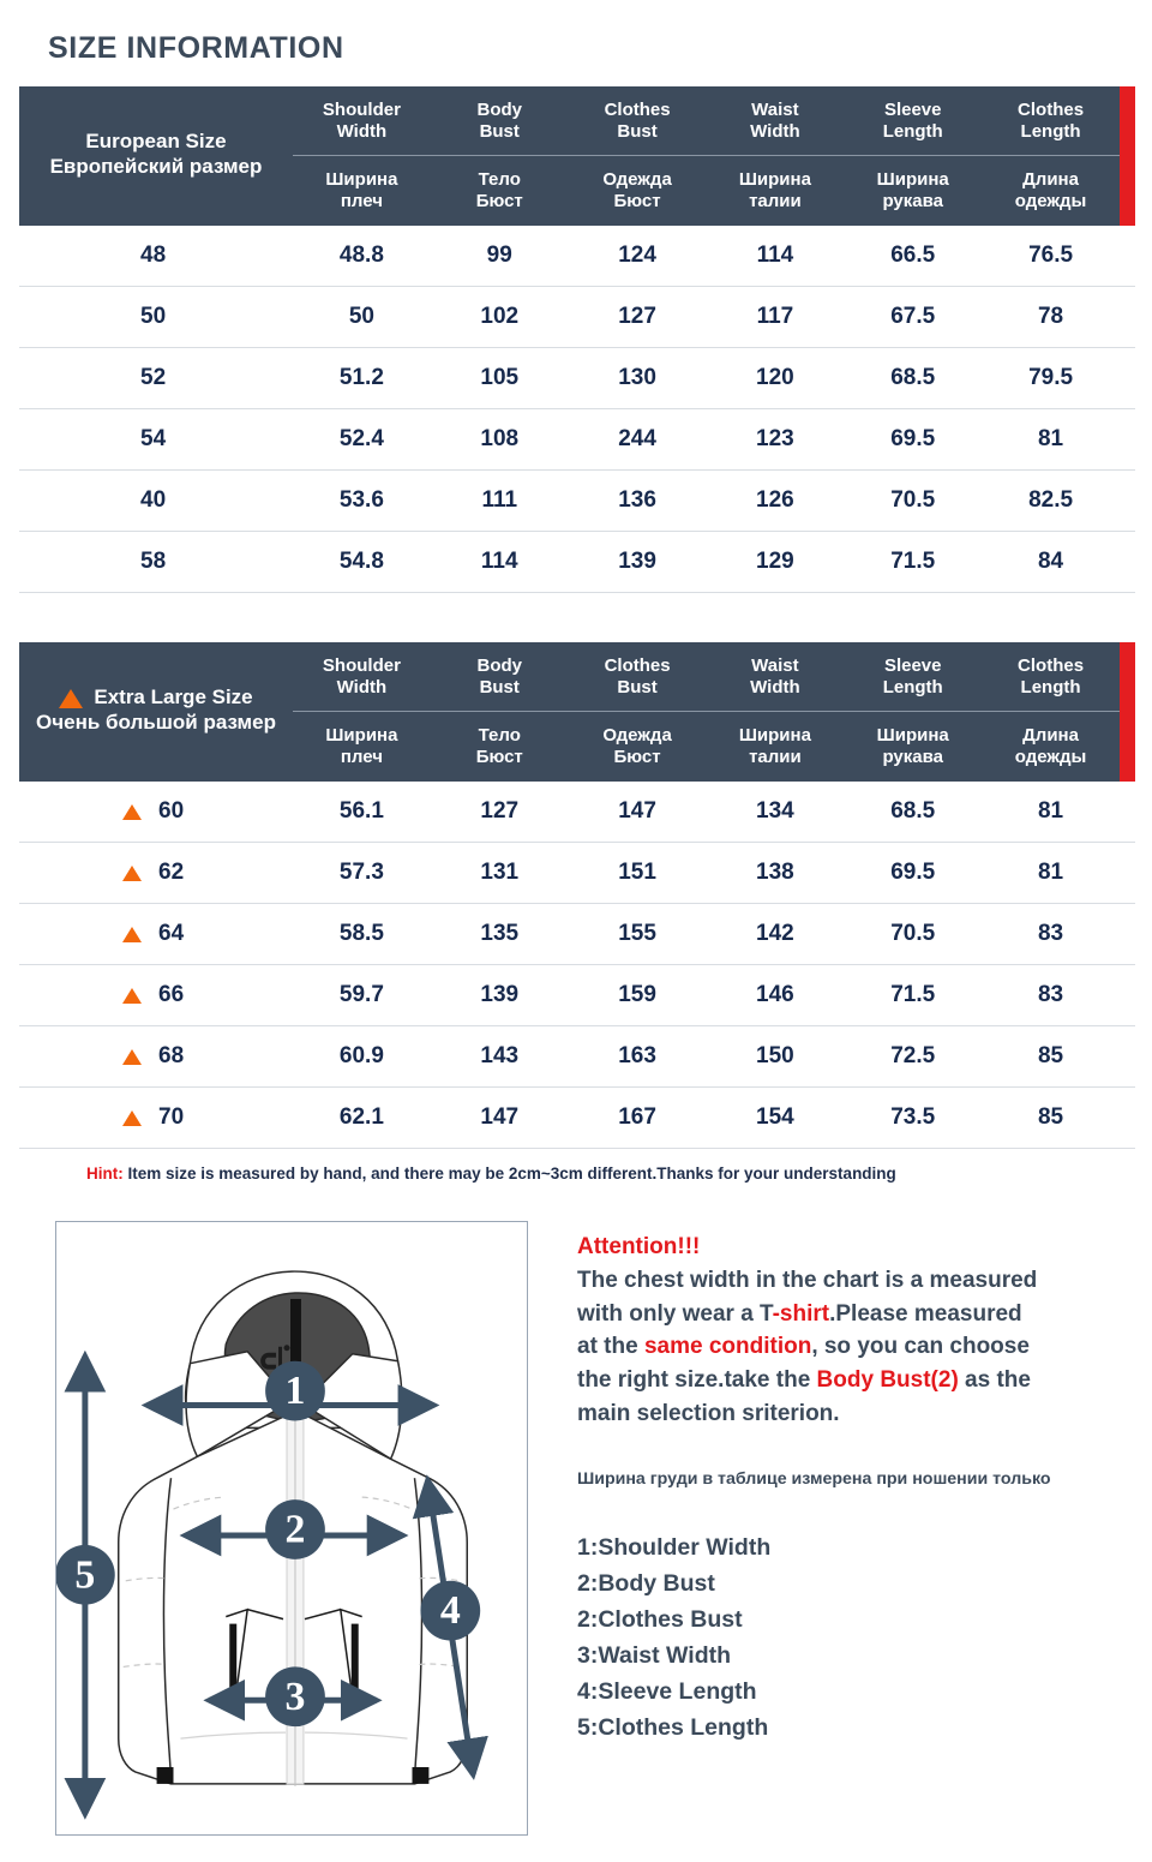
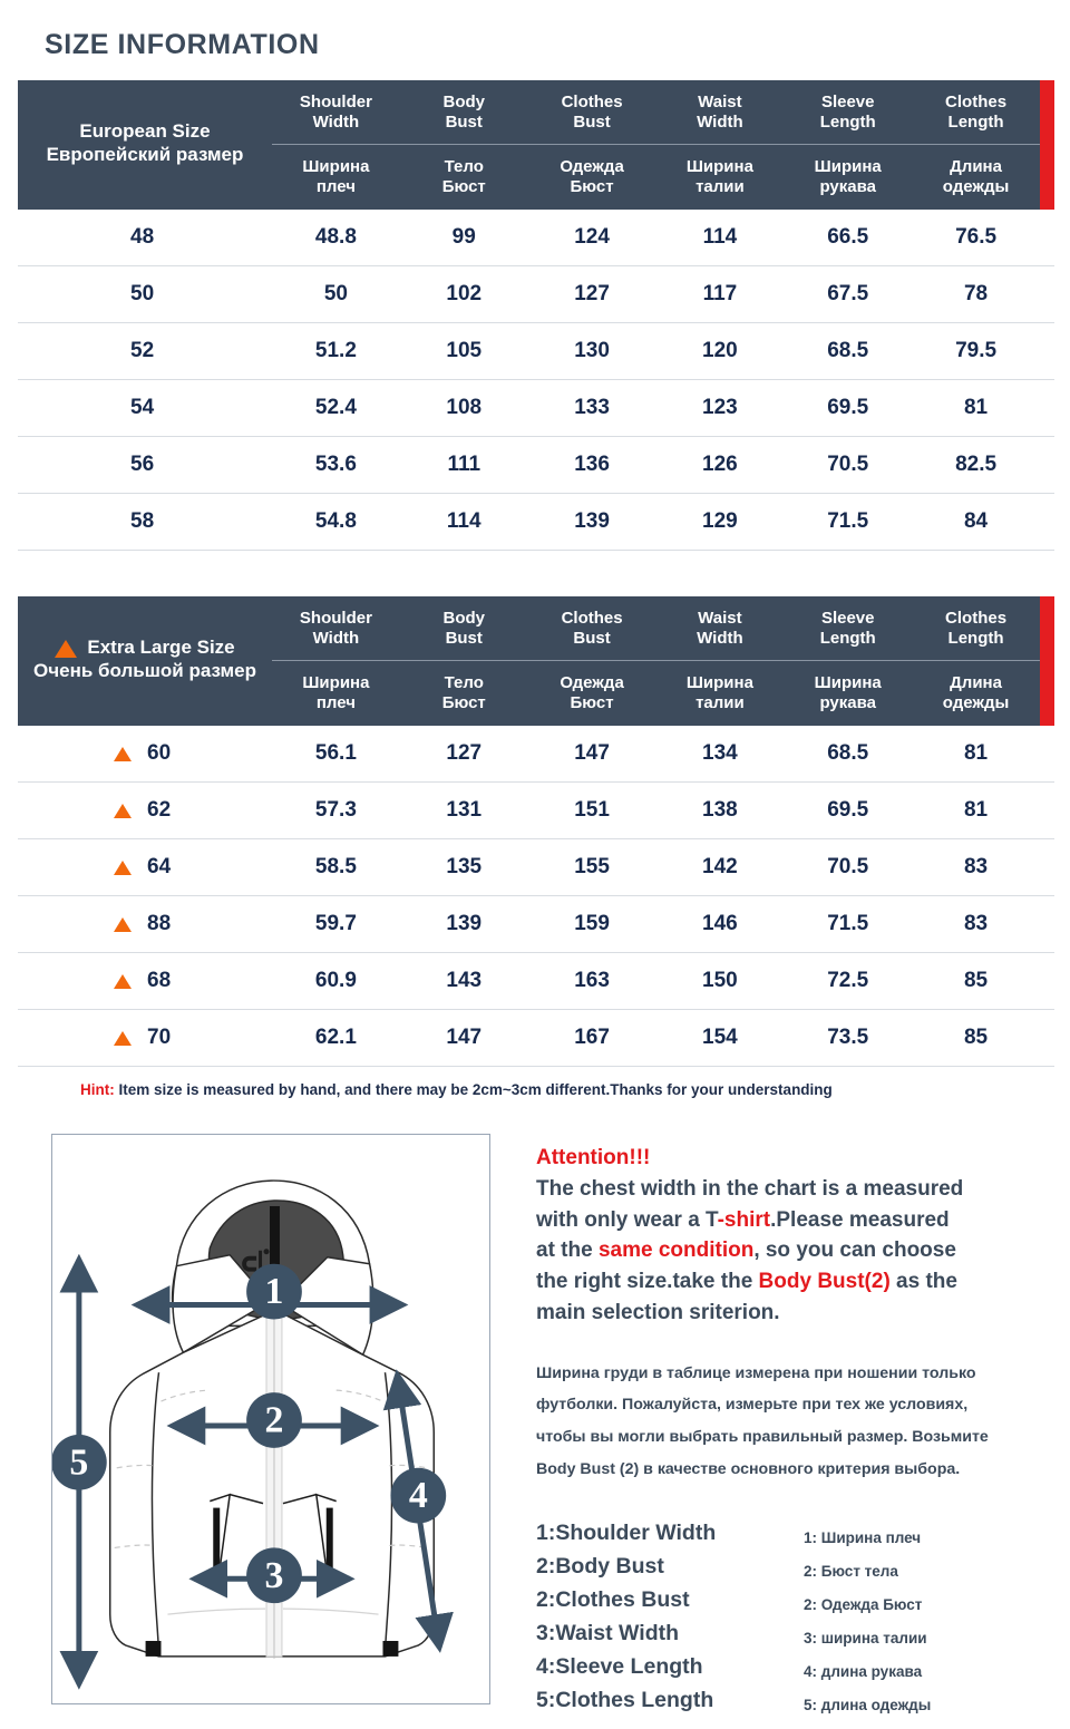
  SIZE INFORMATION
  European Size
  Европейский размер
  Shoulder
  Width
  Body
  Bust
  Clothes
  Bust
  Waist
  Width
  Sleeve
  Length
  Clothes
  Length
  Ширина
  плеч
  Тело
  Бюст
  Одежда
  Бюст
  Ширина
  талии
  Ширина
  рукава
  Длина
  одежды
  48
  48.8
  99
  124
  114
  66.5
  76.5
  50
  50
  102
  127
  117
  67.5
  78
  52
  51.2
  105
  130
  120
  68.5
  79.5
  54
  52.4
  108
- 244
+ 133
  123
  69.5
  81
- 40
+ 56
  53.6
  111
  136
  126
  70.5
  82.5
  58
  54.8
  114
  139
  129
  71.5
  84
  Extra Large Size
  Очень большой размер
  Shoulder
  Width
  Body
  Bust
  Clothes
  Bust
  Waist
  Width
  Sleeve
  Length
  Clothes
  Length
  Ширина
  плеч
  Тело
  Бюст
  Одежда
  Бюст
  Ширина
  талии
  Ширина
  рукава
  Длина
  одежды
  60
  56.1
  127
  147
  134
  68.5
  81
  62
  57.3
  131
  151
  138
  69.5
  81
  64
  58.5
  135
  155
  142
  70.5
  83
- 66
+ 88
  59.7
  139
  159
  146
  71.5
  83
  68
  60.9
  143
  163
  150
  72.5
  85
  70
  62.1
  147
  167
  154
  73.5
  85
  Hint: Item size is measured by hand, and there may be 2cm~3cm different.Thanks for your understanding
  1
  2
  3
  4
  5
  Attention!!!
  The chest width in the chart is a measured
  with only wear a T-shirt.Please measured
  at the same condition, so you can choose
  the right size.take the Body Bust(2) as the
  main selection sriterion.
  Ширина груди в таблице измерена при ношении только
+ футболки. Пожалуйста, измерьте при тех же условиях,
+ чтобы вы могли выбрать правильный размер. Возьмите
+ Body Bust (2) в качестве основного критерия выбора.
  1:Shoulder Width
  2:Body Bust
  2:Clothes Bust
  3:Waist Width
  4:Sleeve Length
  5:Clothes Length
+ 1: Ширина плеч
+ 2: Бюст тела
+ 2: Одежда Бюст
+ 3: ширина талии
+ 4: длина рукава
+ 5: длина одежды
